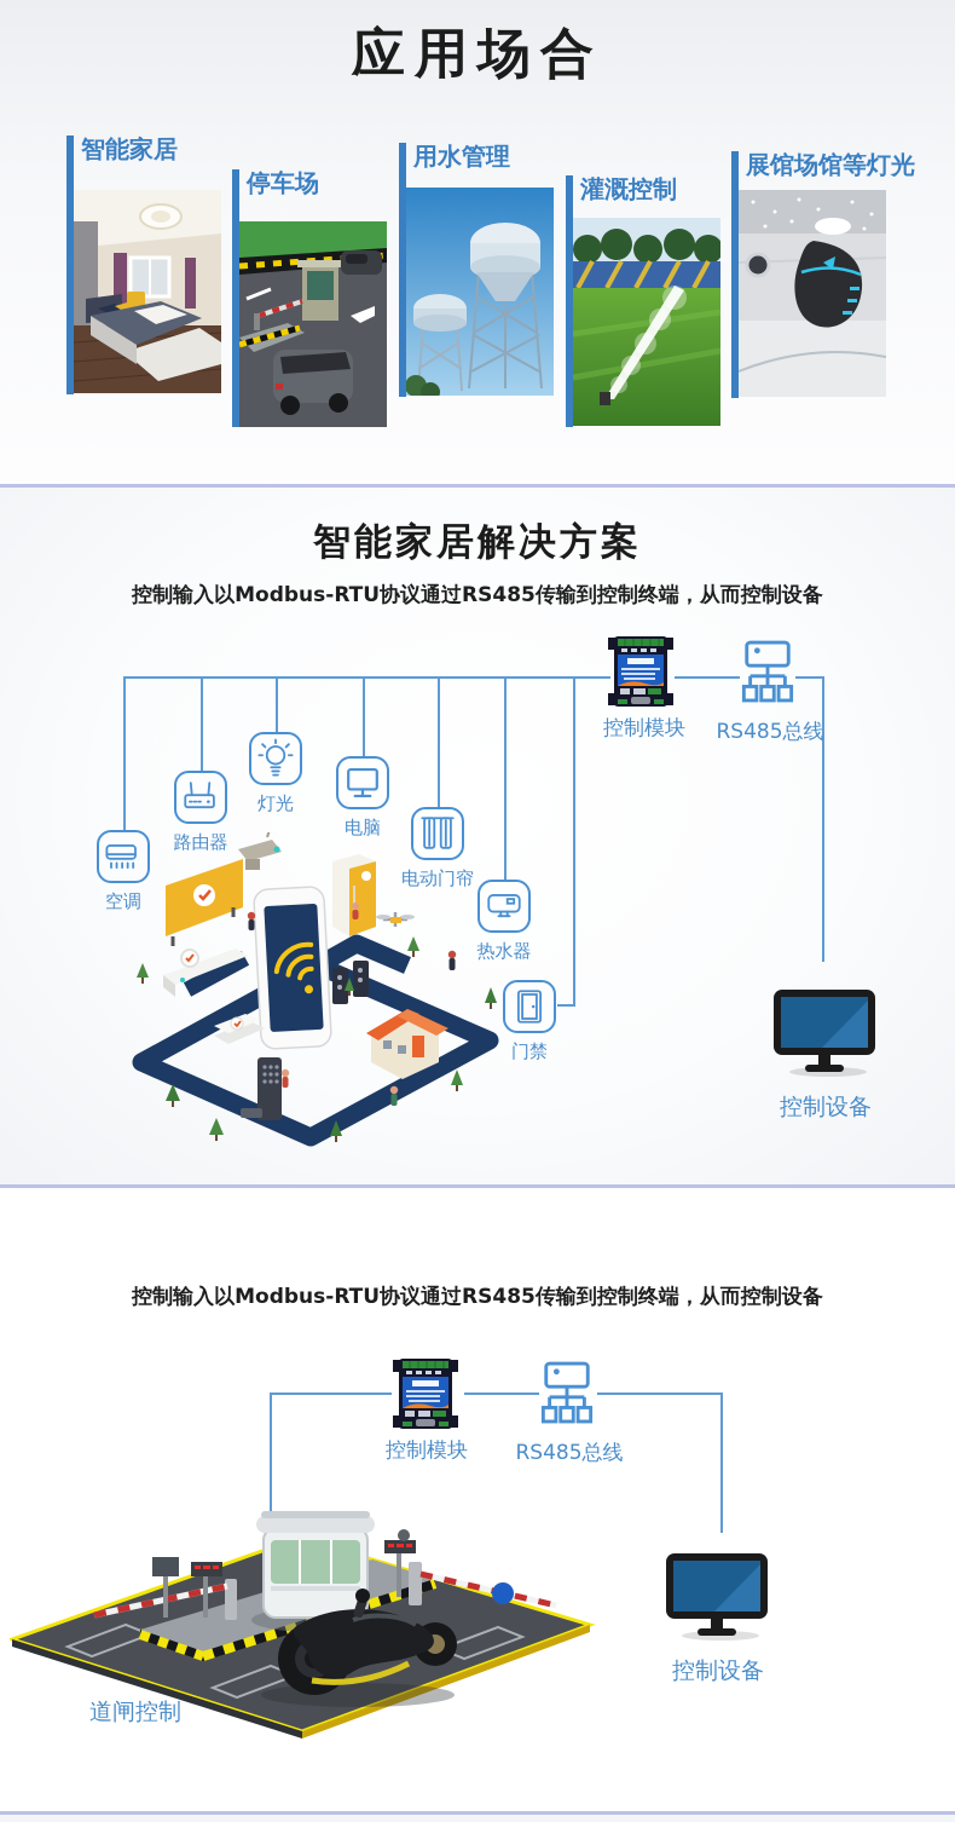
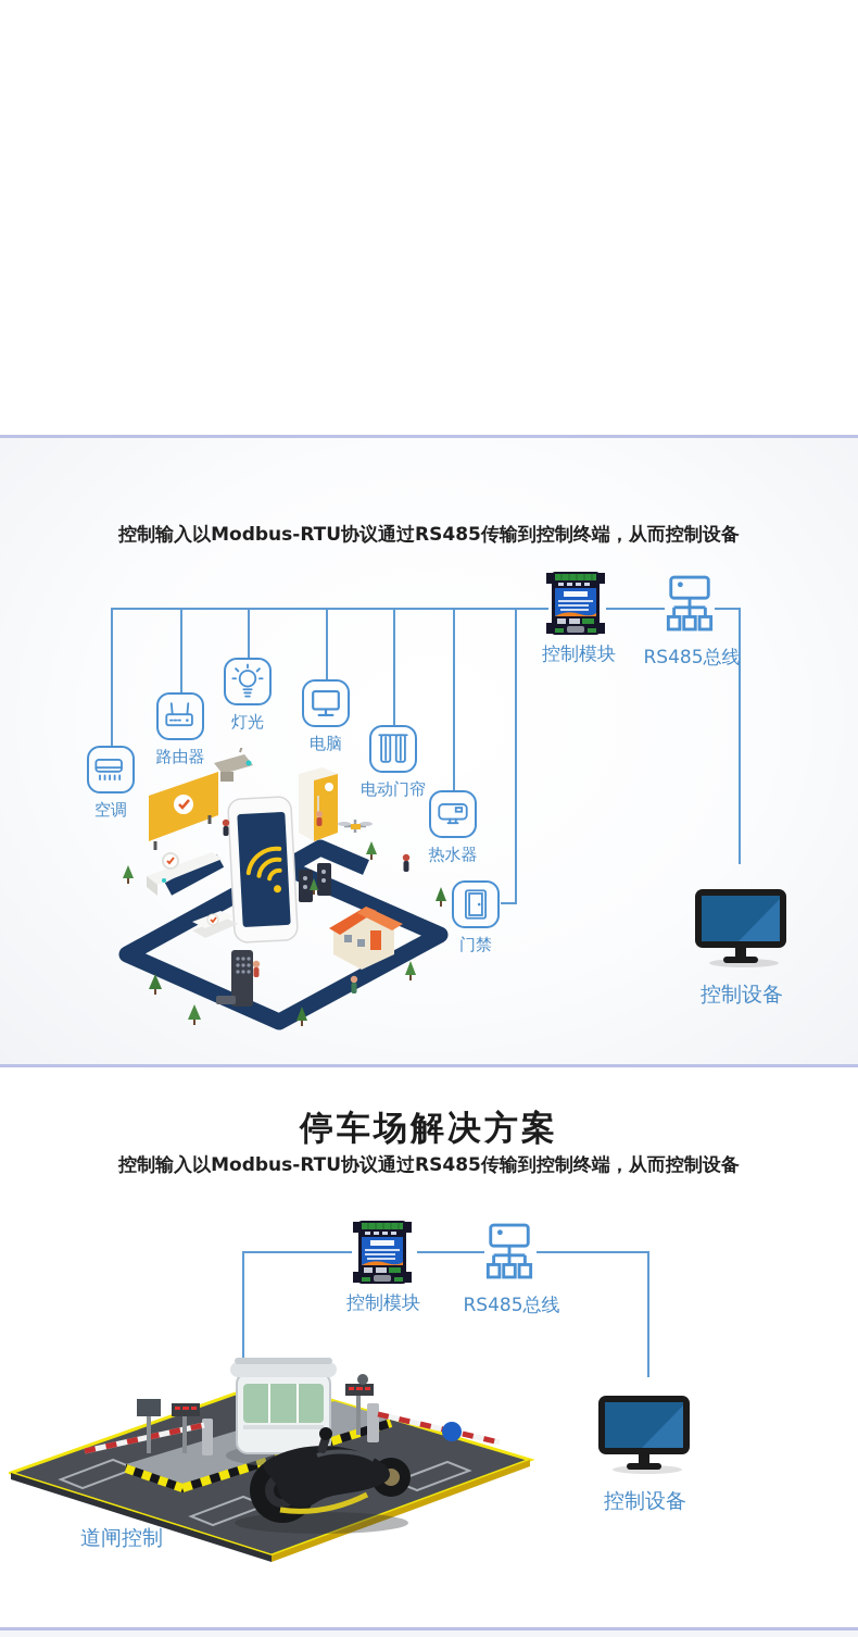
- 应用场合
- 智能家居
- 停车场
- 用水管理
- 灌溉控制
- 展馆场馆等灯光
- 智能家居解决方案
  控制输入以Modbus-RTU协议通过RS485传输到控制终端，从而控制设备
  控制模块
  RS485总线
  空调
  路由器
  灯光
  电脑
  电动门帘
  热水器
  门禁
  控制设备
+ 停车场解决方案
  控制输入以Modbus-RTU协议通过RS485传输到控制终端，从而控制设备
  控制模块
  RS485总线
  控制设备
  道闸控制
